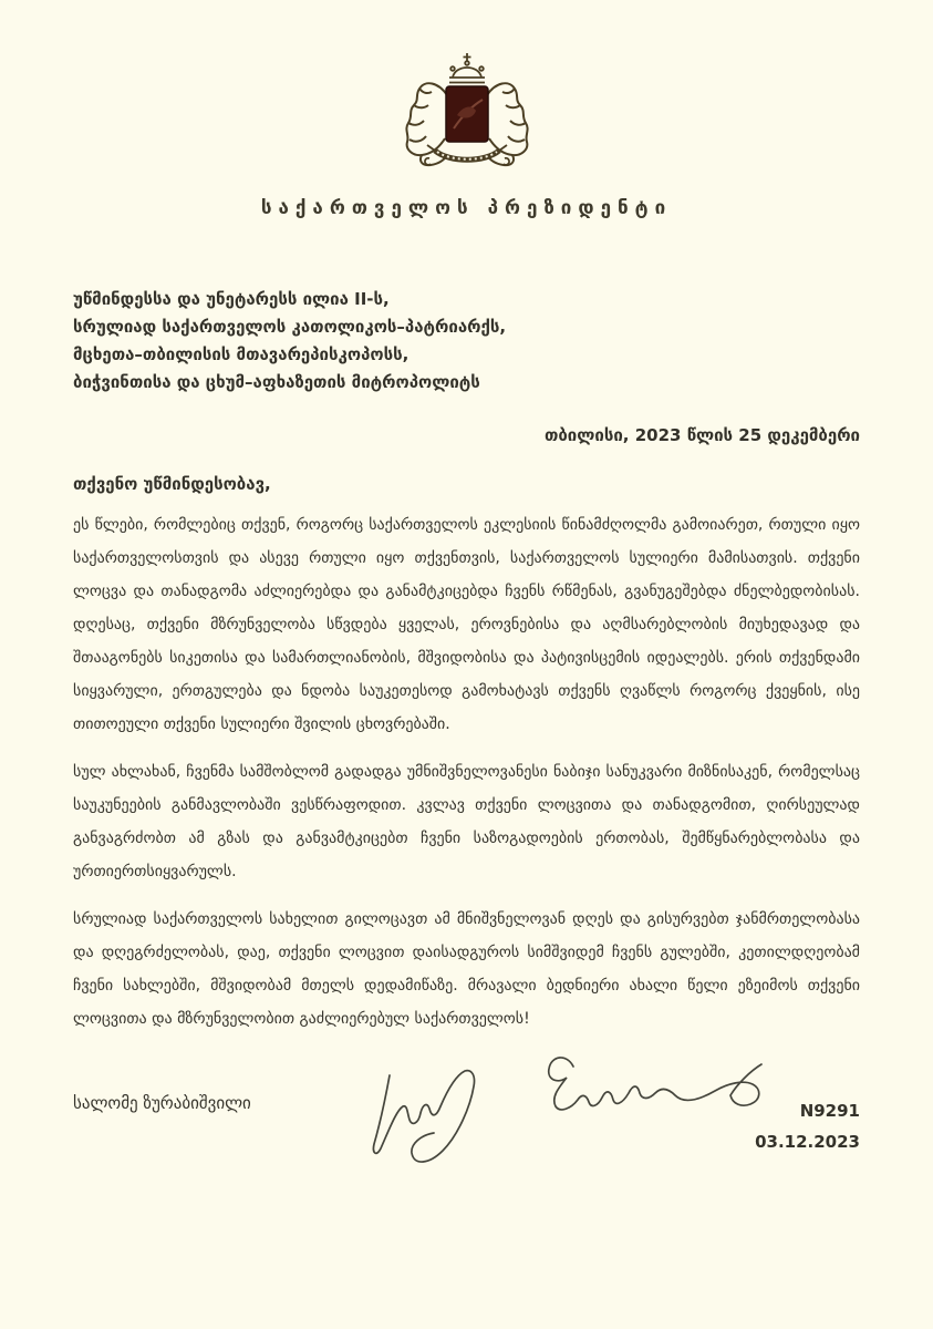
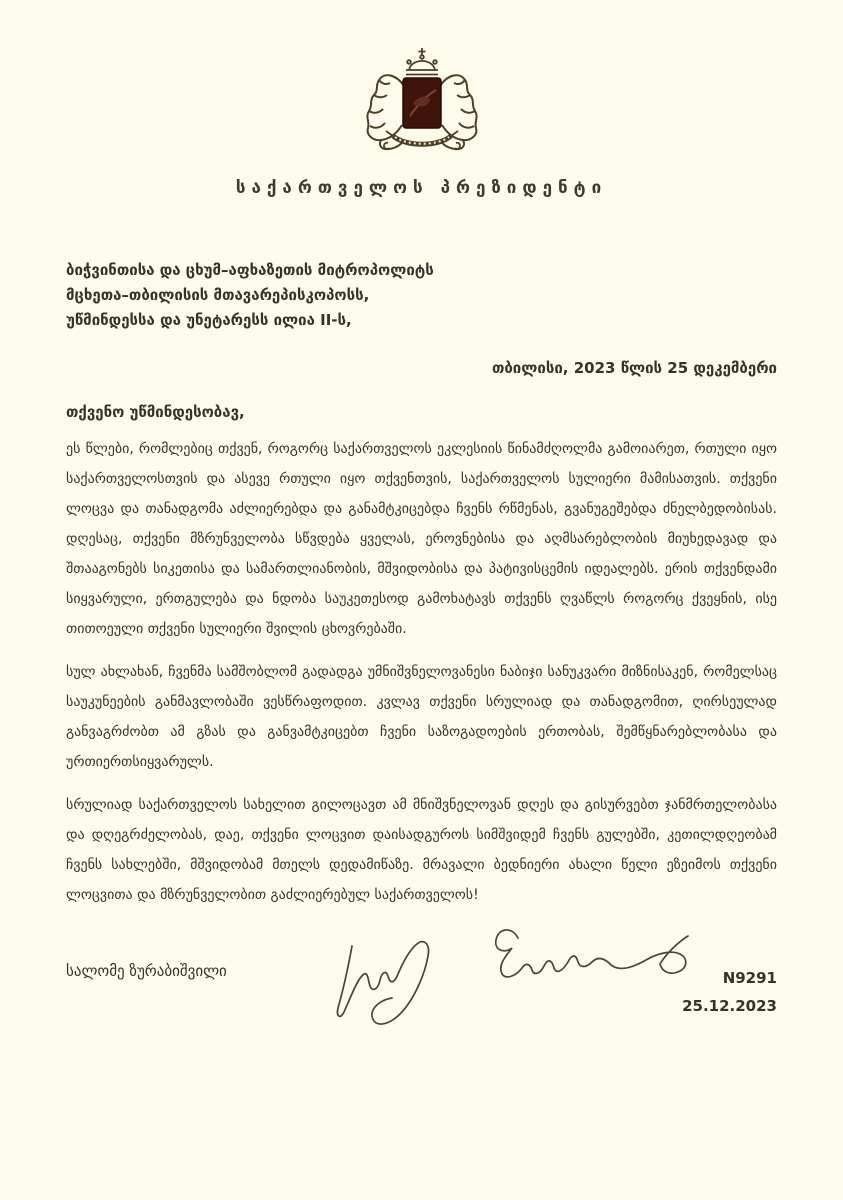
  საქართველოს პრეზიდენტი
- უწმინდესსა და უნეტარესს ილია II-ს,
+ ბიჭვინთისა და ცხუმ–აფხაზეთის მიტროპოლიტს
- სრულიად საქართველოს კათოლიკოს–პატრიარქს,
  მცხეთა–თბილისის მთავარეპისკოპოსს,
- ბიჭვინთისა და ცხუმ–აფხაზეთის მიტროპოლიტს
+ უწმინდესსა და უნეტარესს ილია II-ს,
  თბილისი, 2023 წლის 25 დეკემბერი
  თქვენო უწმინდესობავ,
  ეს წლები, რომლებიც თქვენ, როგორც საქართველოს ეკლესიის წინამძღოლმა გამოიარეთ, რთული იყო საქართველოსთვის და ასევე რთული იყო თქვენთვის, საქართველოს სულიერი მამისათვის. თქვენი ლოცვა და თანადგომა აძლიერებდა და განამტკიცებდა ჩვენს რწმენას, გვანუგეშებდა ძნელბედობისას. დღესაც, თქვენი მზრუნველობა სწვდება ყველას, ეროვნებისა და აღმსარებლობის მიუხედავად და შთააგონებს სიკეთისა და სამართლიანობის, მშვიდობისა და პატივისცემის იდეალებს. ერის თქვენდამი სიყვარული, ერთგულება და ნდობა საუკეთესოდ გამოხატავს თქვენს ღვაწლს როგორც ქვეყნის, ისე თითოეული თქვენი სულიერი შვილის ცხოვრებაში.
- სულ ახლახან, ჩვენმა სამშობლომ გადადგა უმნიშვნელოვანესი ნაბიჯი სანუკვარი მიზნისაკენ, რომელსაც საუკუნეების განმავლობაში ვესწრაფოდით. კვლავ თქვენი ლოცვითა და თანადგომით, ღირსეულად განვაგრძობთ ამ გზას და განვამტკიცებთ ჩვენი საზოგადოების ერთობას, შემწყნარებლობასა და ურთიერთსიყვარულს.
+ სულ ახლახან, ჩვენმა სამშობლომ გადადგა უმნიშვნელოვანესი ნაბიჯი სანუკვარი მიზნისაკენ, რომელსაც საუკუნეების განმავლობაში ვესწრაფოდით. კვლავ თქვენი სრულიად და თანადგომით, ღირსეულად განვაგრძობთ ამ გზას და განვამტკიცებთ ჩვენი საზოგადოების ერთობას, შემწყნარებლობასა და ურთიერთსიყვარულს.
- სრულიად საქართველოს სახელით გილოცავთ ამ მნიშვნელოვან დღეს და გისურვებთ ჯანმრთელობასა და დღეგრძელობას, დაე, თქვენი ლოცვით დაისადგუროს სიმშვიდემ ჩვენს გულებში, კეთილდღეობამ ჩვენი სახლებში, მშვიდობამ მთელს დედამიწაზე. მრავალი ბედნიერი ახალი წელი ეზეიმოს თქვენი ლოცვითა და მზრუნველობით გაძლიერებულ საქართველოს!
+ სრულიად საქართველოს სახელით გილოცავთ ამ მნიშვნელოვან დღეს და გისურვებთ ჯანმრთელობასა და დღეგრძელობას, დაე, თქვენი ლოცვით დაისადგუროს სიმშვიდემ ჩვენს გულებში, კეთილდღეობამ ჩვენს სახლებში, მშვიდობამ მთელს დედამიწაზე. მრავალი ბედნიერი ახალი წელი ეზეიმოს თქვენი ლოცვითა და მზრუნველობით გაძლიერებულ საქართველოს!
  სალომე ზურაბიშვილი
  N9291
- 03.12.2023
+ 25.12.2023
